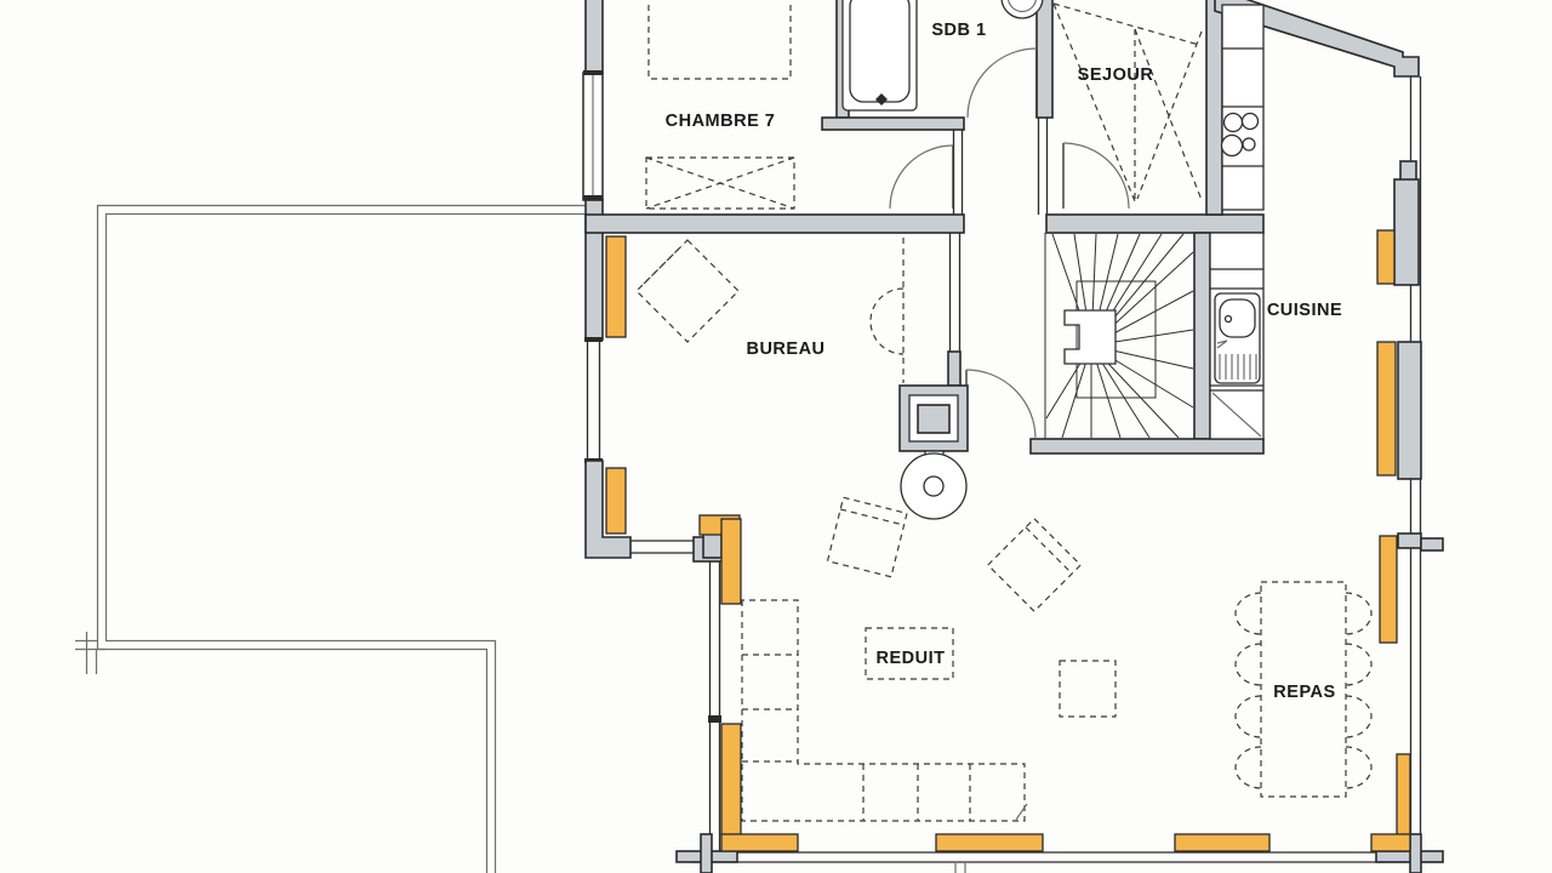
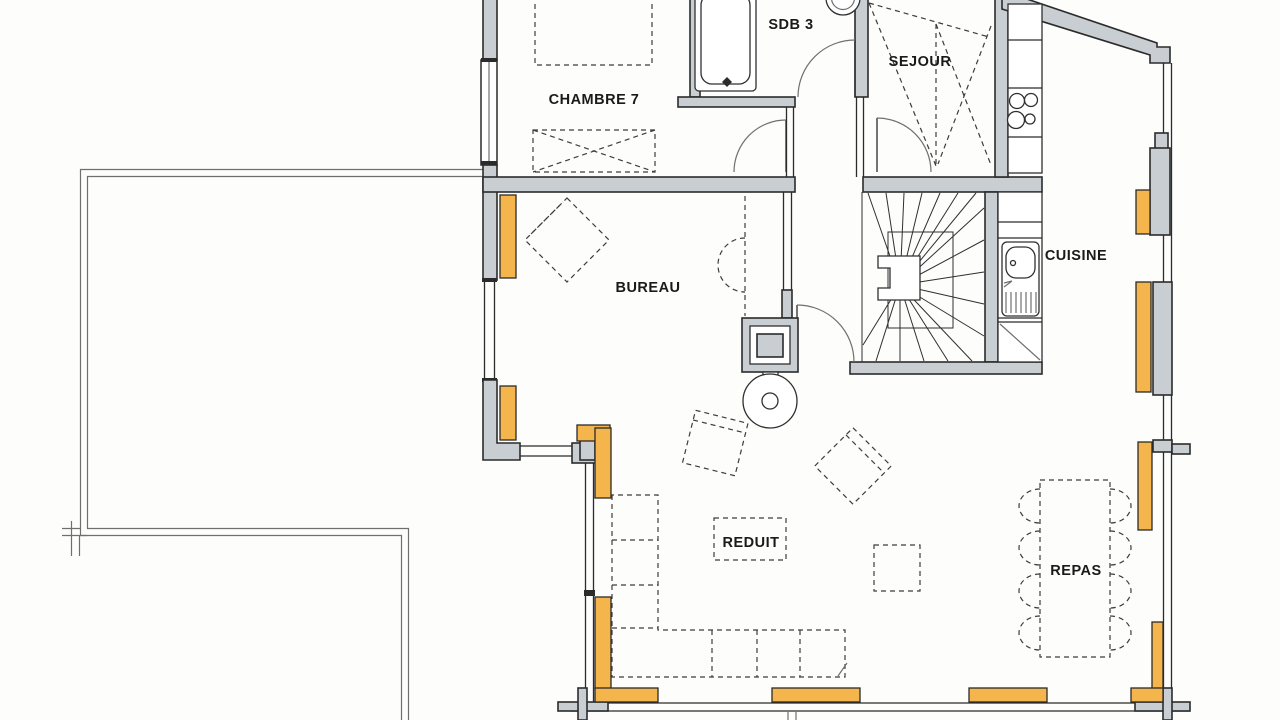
  CHAMBRE 7
- SDB 1
+ SDB 3
  SEJOUR
  CUISINE
  BUREAU
  REDUIT
  REPAS
